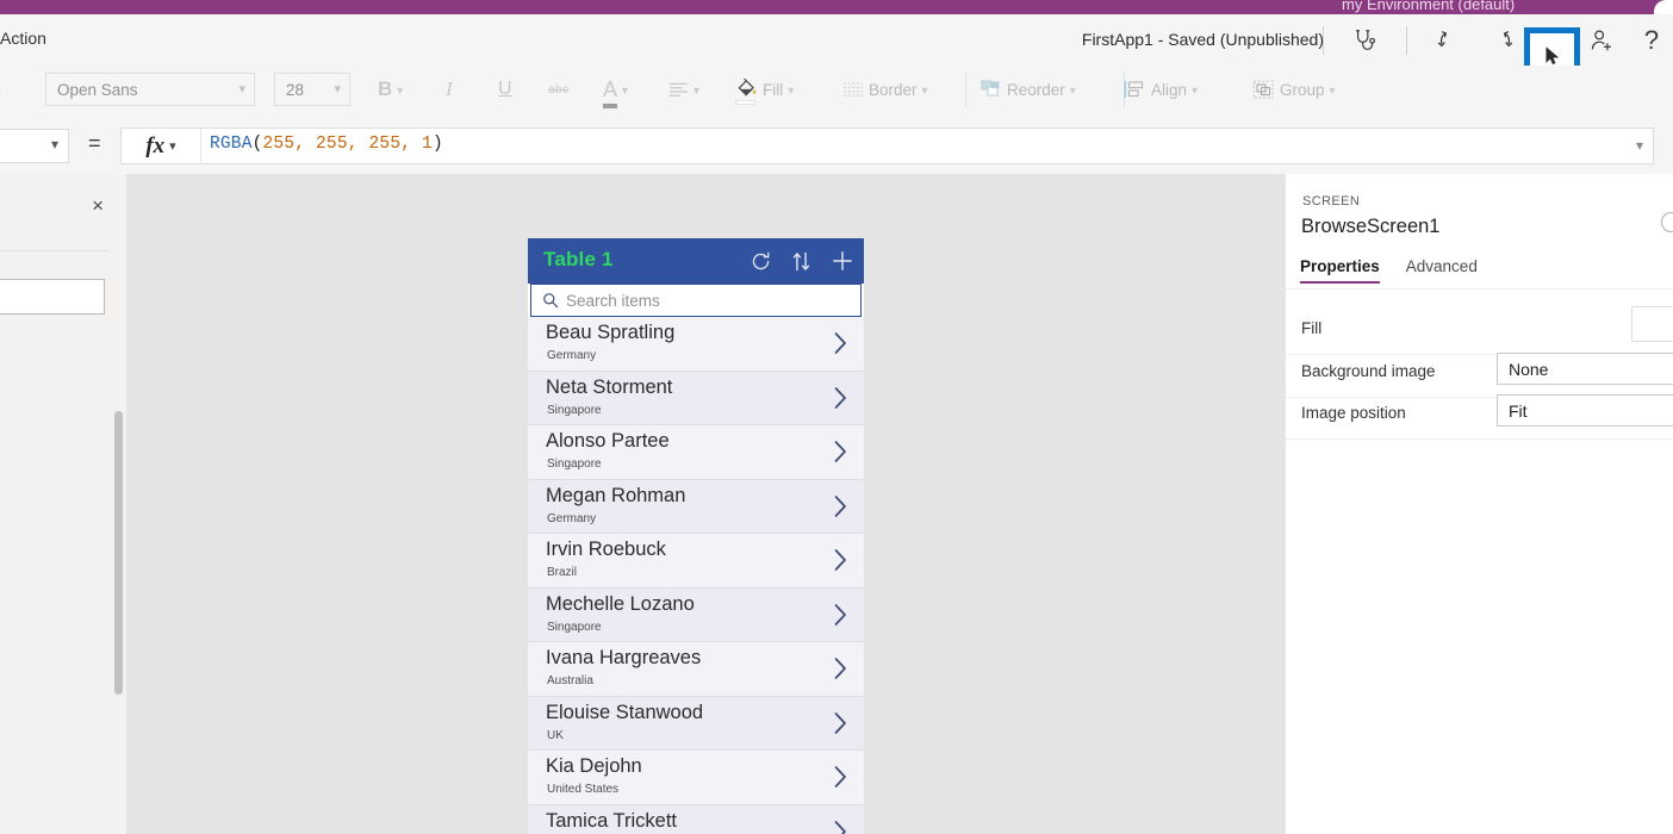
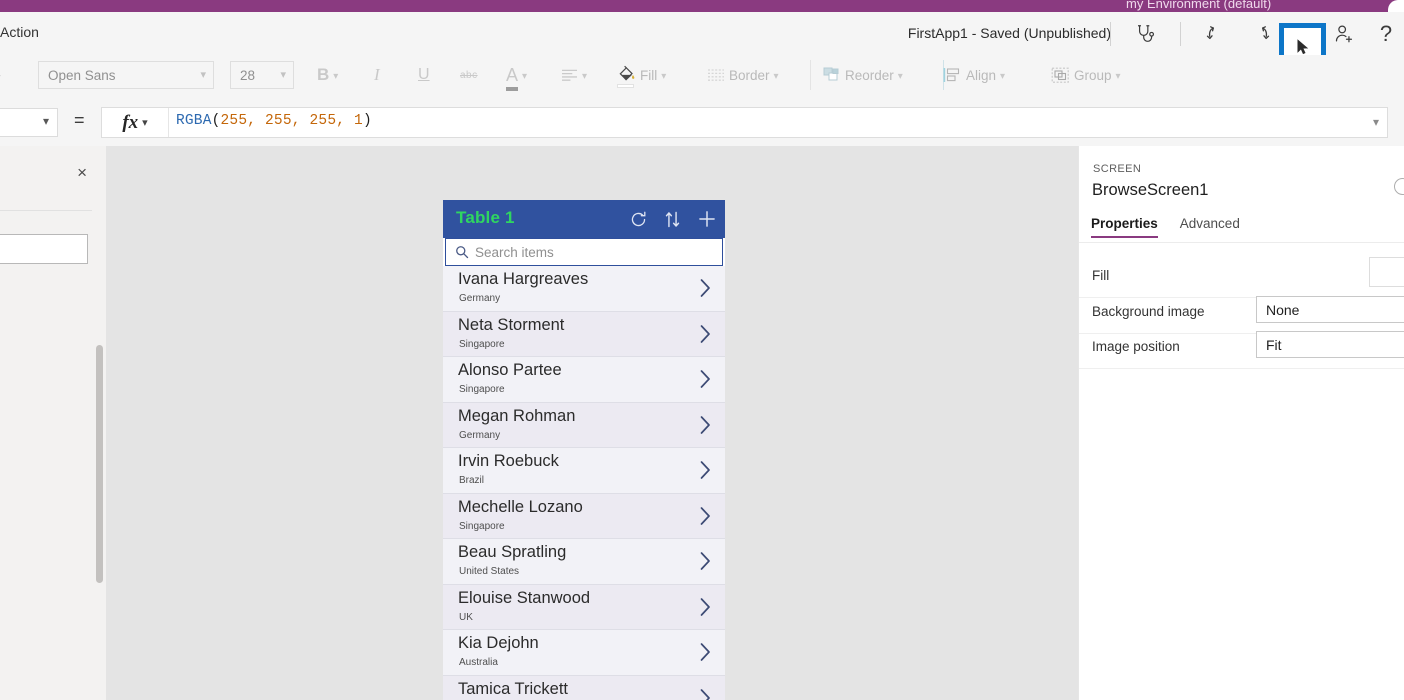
  my Environment (default)
  Action
  FirstApp1 - Saved (Unpublished)
  ?
  Open Sans
  ▾
  28
  ▾
  B
  ▾
  I
  U
  abc
  A
  ▾
  ▾
  Fill
  ▾
  Border
  ▾
  Reorder
  ▾
  Align
  ▾
  Group
  ▾
  ▾
  =
  fx
  ▾
  RGBA(255, 255, 255, 1)
  ▾
  ×
  Table 1
  Search items
- Beau Spratling
+ Ivana Hargreaves
  Germany
  Neta Storment
  Singapore
  Alonso Partee
  Singapore
  Megan Rohman
  Germany
  Irvin Roebuck
  Brazil
  Mechelle Lozano
  Singapore
- Ivana Hargreaves
+ Beau Spratling
- Australia
+ United States
  Elouise Stanwood
  UK
  Kia Dejohn
- United States
+ Australia
  Tamica Trickett
  SCREEN
  BrowseScreen1
  Properties
  Advanced
  Fill
  Background image
  None
  Image position
  Fit
